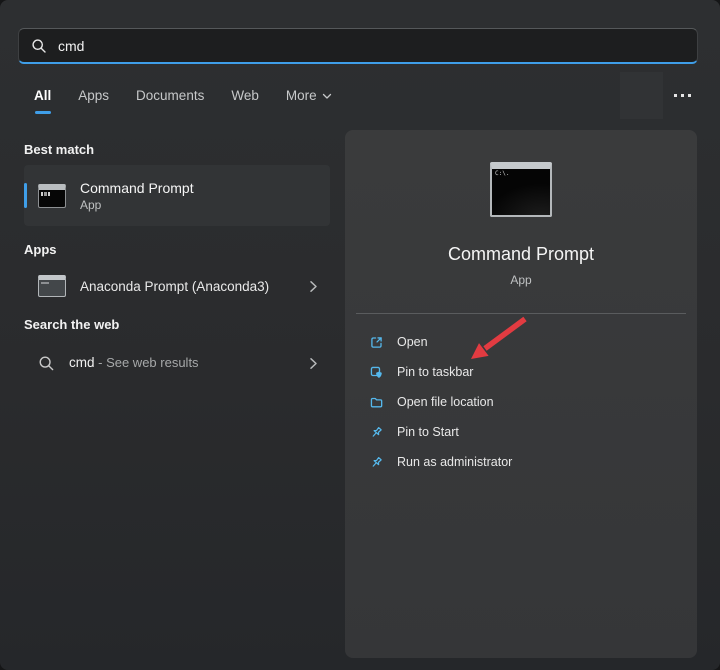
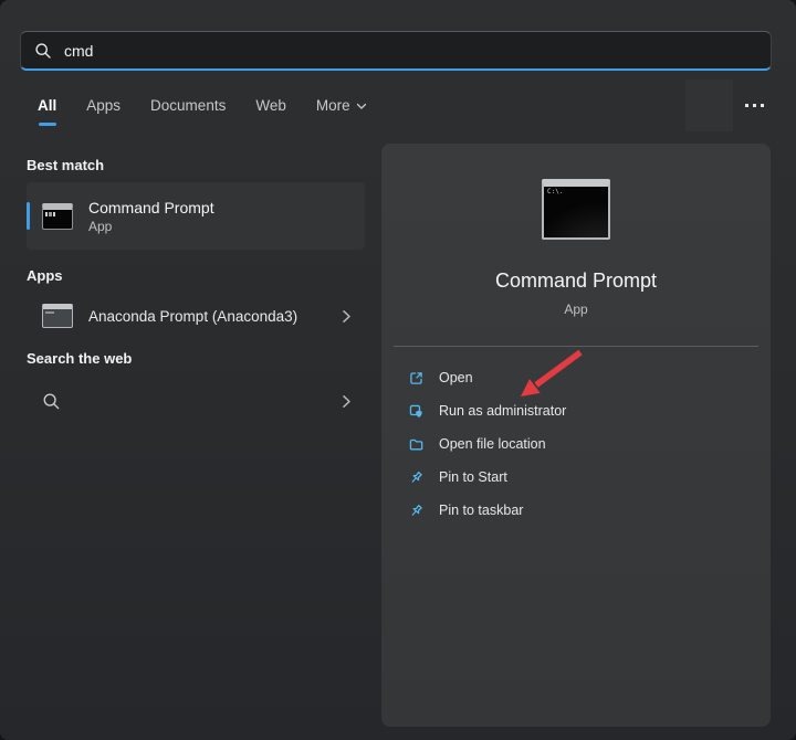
  cmd
  All
  Apps
  Documents
  Web
  More
  Best match
  Command Prompt
  App
  Apps
  Anaconda Prompt (Anaconda3)
  Search the web
- cmd - See web results
  Command Prompt
  App
  Open
- Pin to taskbar
+ Run as administrator
  Open file location
  Pin to Start
- Run as administrator
+ Pin to taskbar
